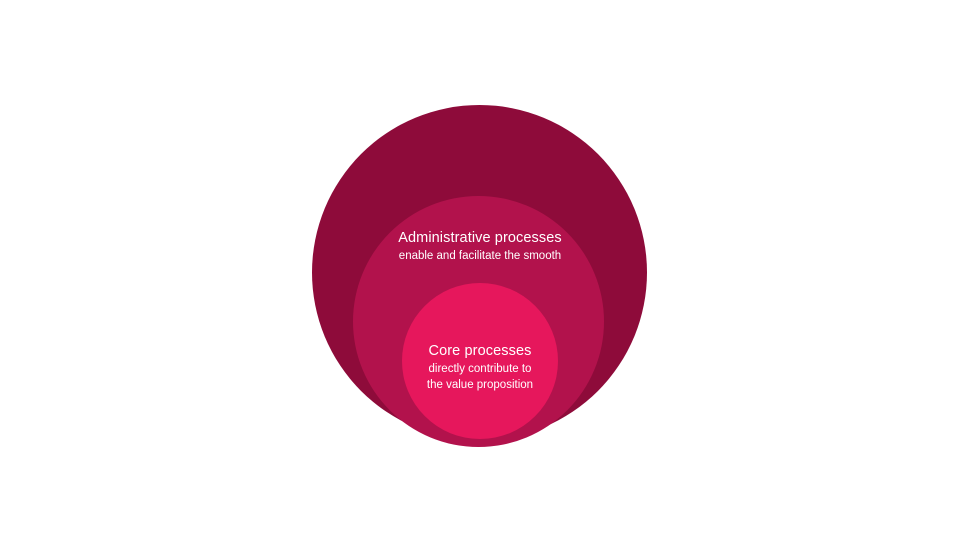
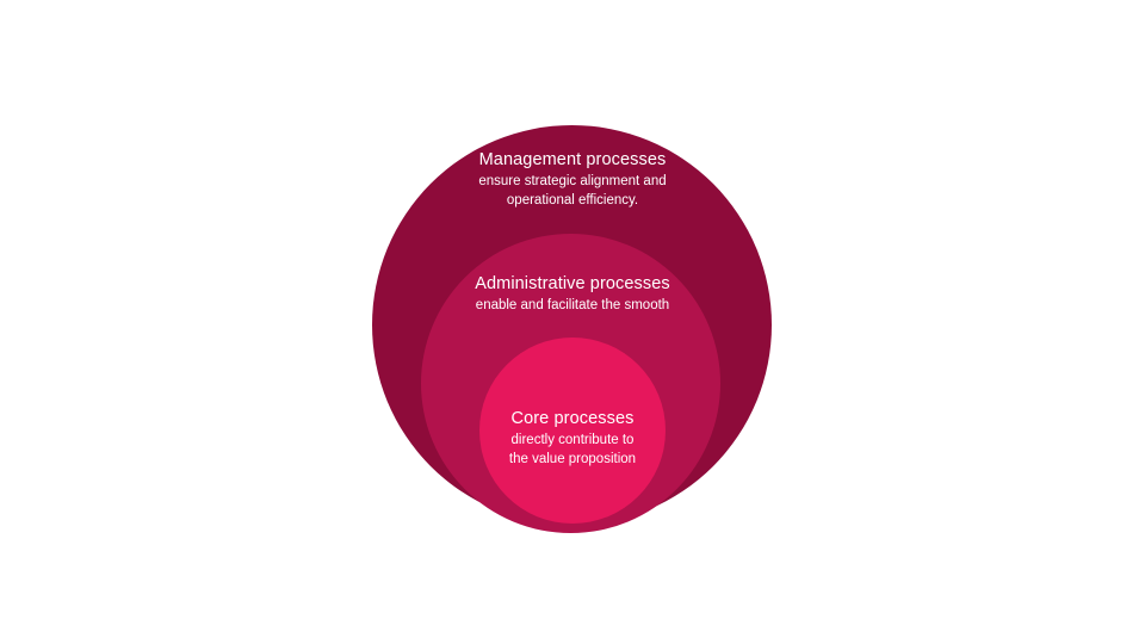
+ Management processes
+ ensure strategic alignment and
+ operational efficiency.
  Administrative processes
  enable and facilitate the smooth
  Core processes
  directly contribute to
  the value proposition
